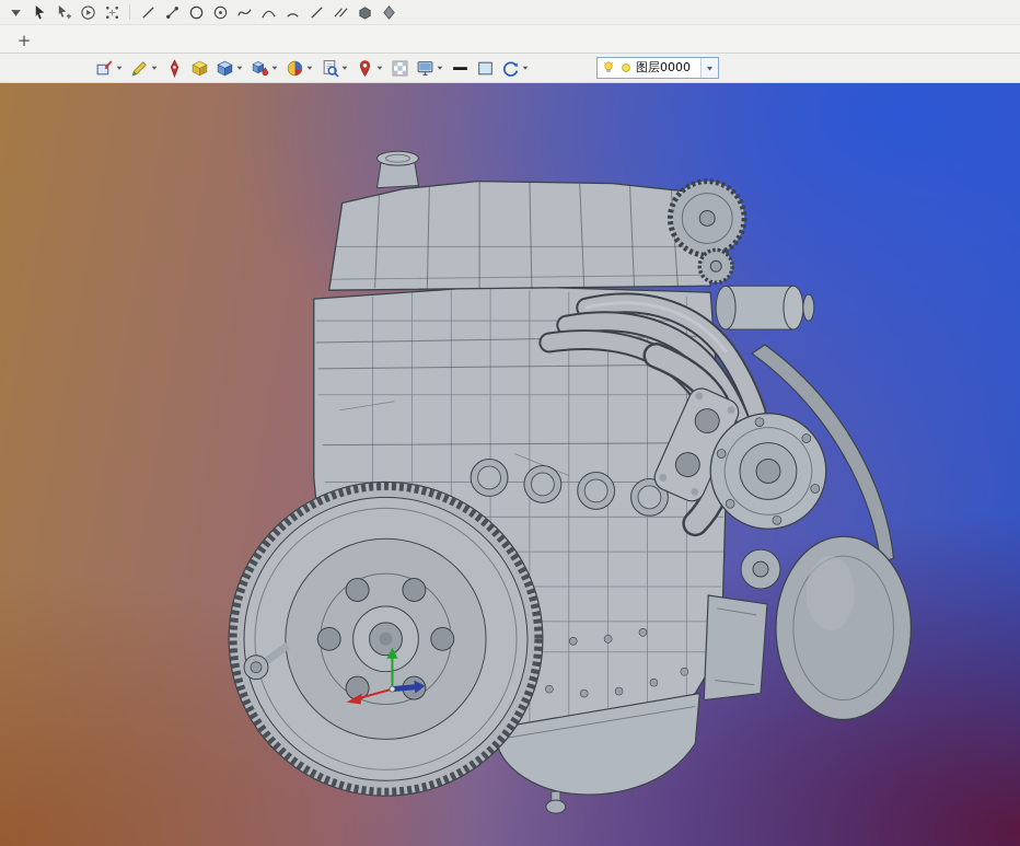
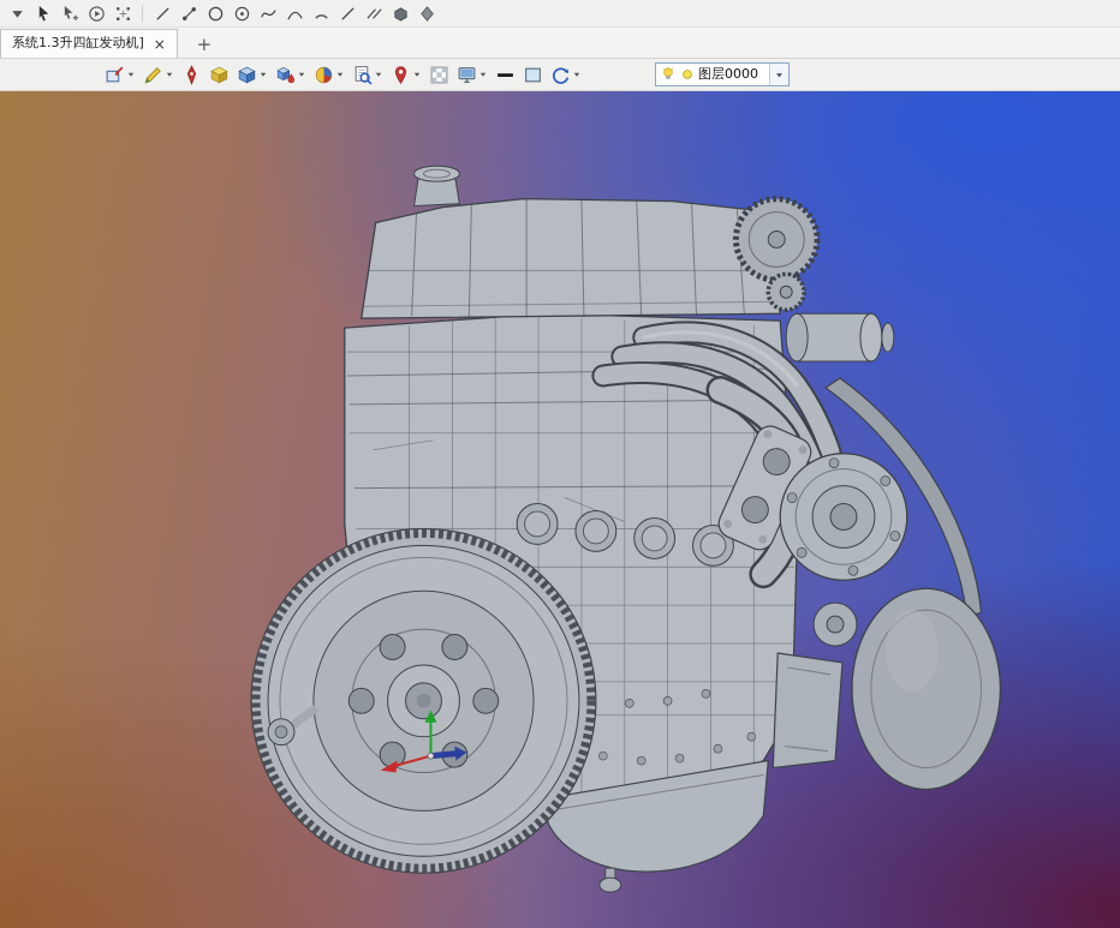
+ 系统1.3升四缸发动机]
+ ×
  +
  图层0000
